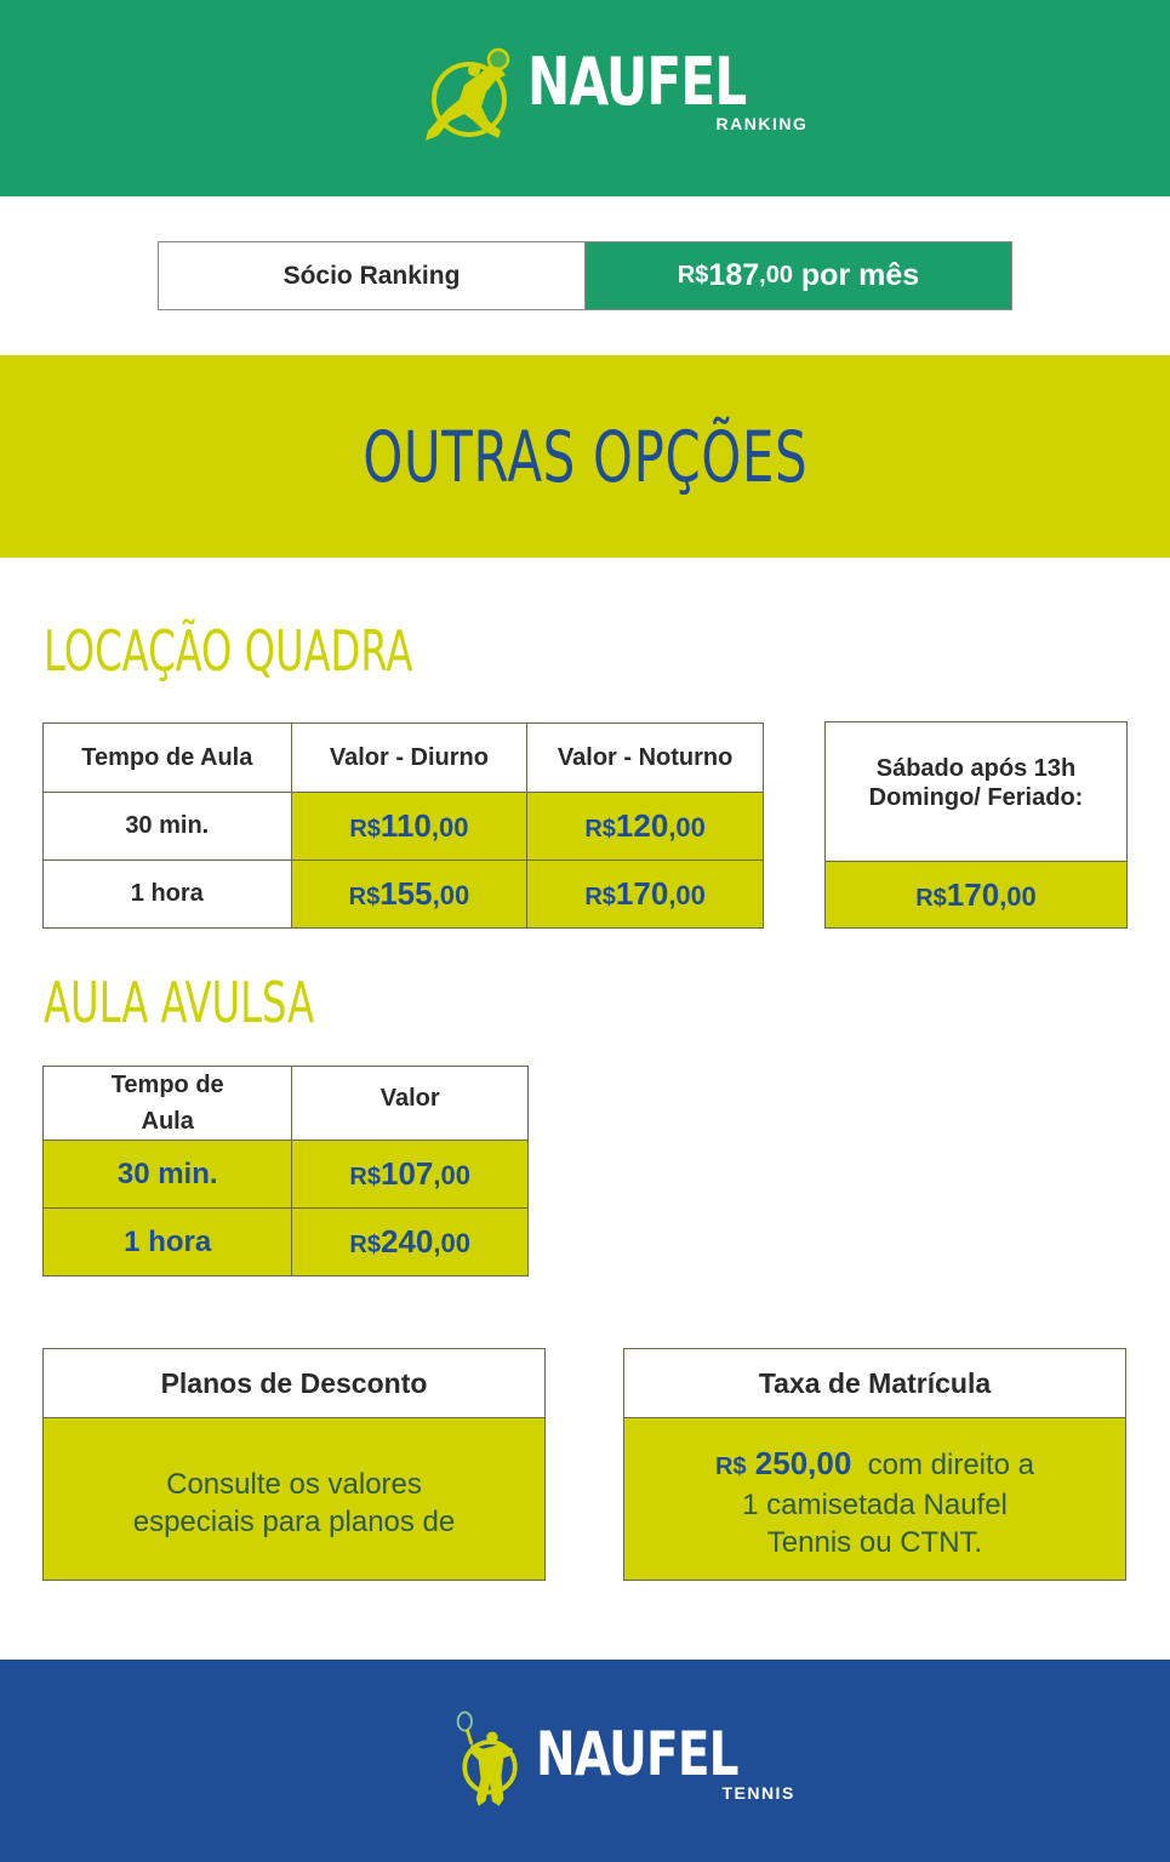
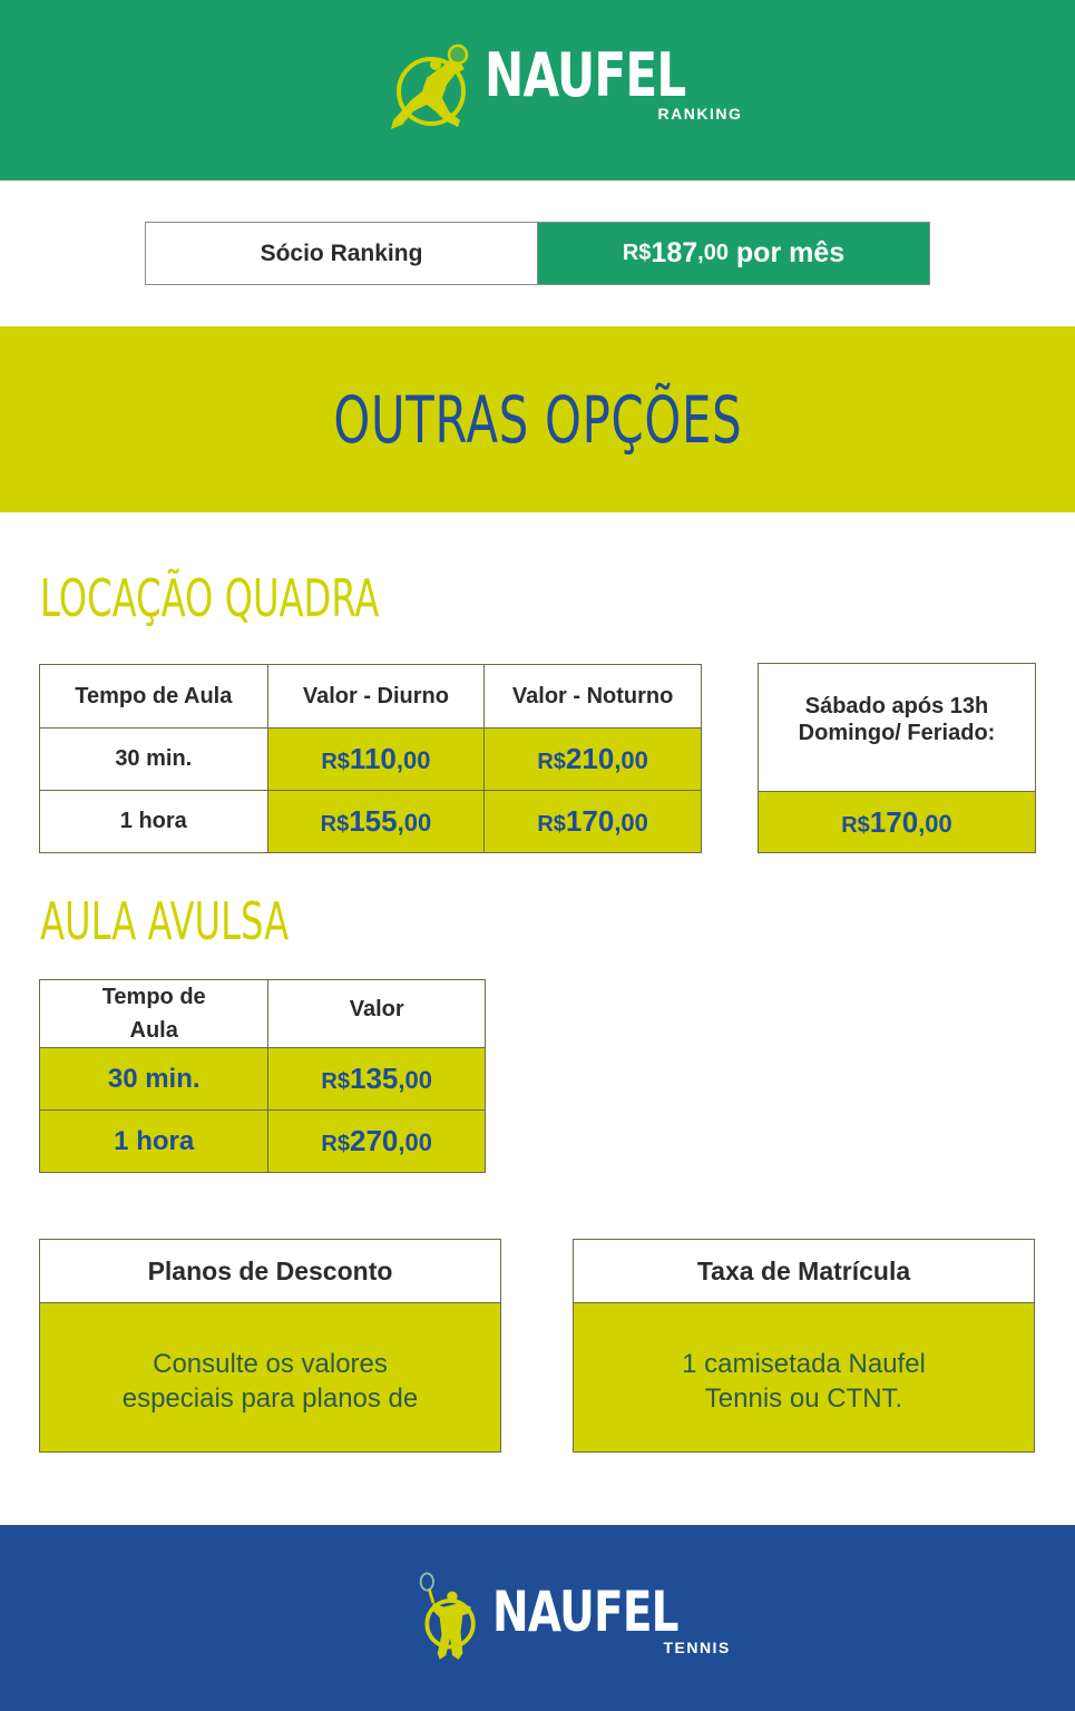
  NAUFEL
  RANKING
  Sócio Ranking
  R$
  187
  ,00
  por mês
  OUTRAS OPÇÕES
  LOCAÇÃO QUADRA
  Tempo de Aula	Valor - Diurno	Valor - Noturno
- 30 min.	R$110,00	R$120,00
+ 30 min.	R$110,00	R$210,00
  1 hora	R$155,00	R$170,00
  Sábado após 13h
  Domingo/ Feriado:
  R$170,00
  AULA AVULSA
  Tempo de Aula	Valor
- 30 min.	R$107,00
+ 30 min.	R$135,00
- 1 hora	R$240,00
+ 1 hora	R$270,00
  Planos de Desconto
  Consulte os valores
  especiais para planos de
  Taxa de Matrícula
- R$ 250,00 com direito a
  1 camisetada Naufel
  Tennis ou CTNT.
  NAUFEL
  TENNIS
